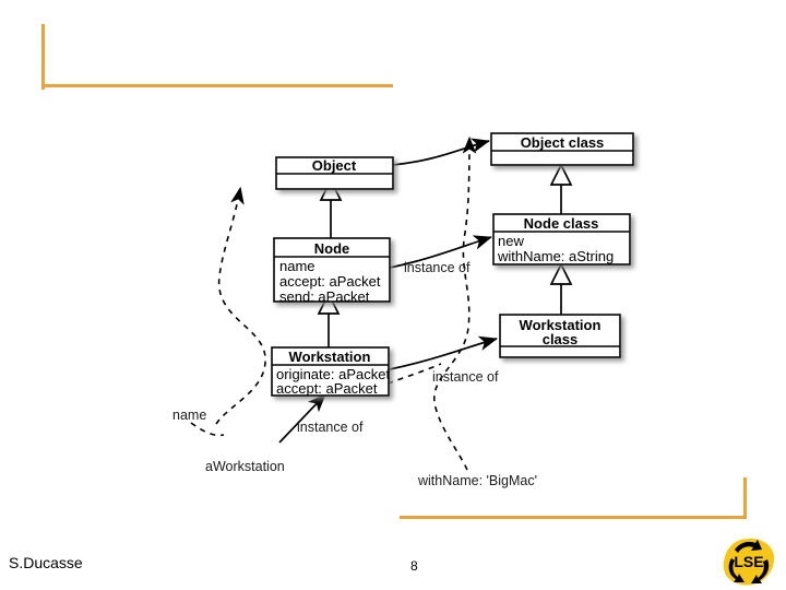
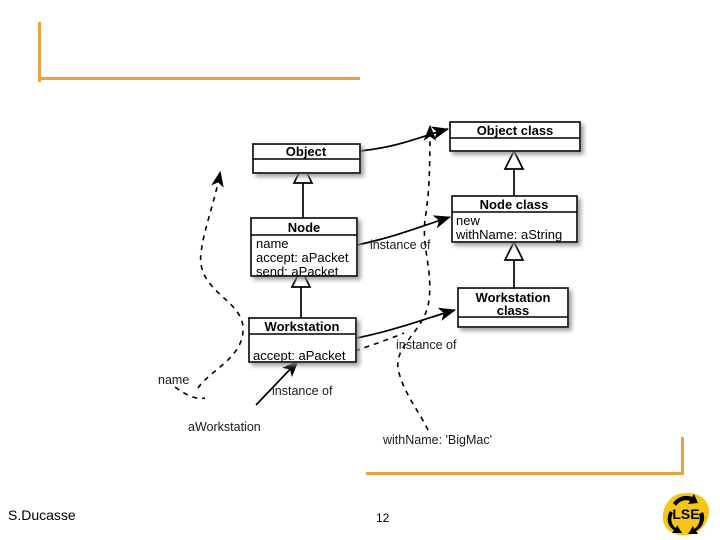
  Object
  Node
  name
  accept: aPacket
  send: aPacket
  Workstation
- originate: aPacket
  accept: aPacket
  Object class
  Node class
  new
  withName: aString
  Workstation
  class
  instance of
  instance of
  instance of
  name
  aWorkstation
  withName: 'BigMac'
  S.Ducasse
- 8
+ 12
  LSE
